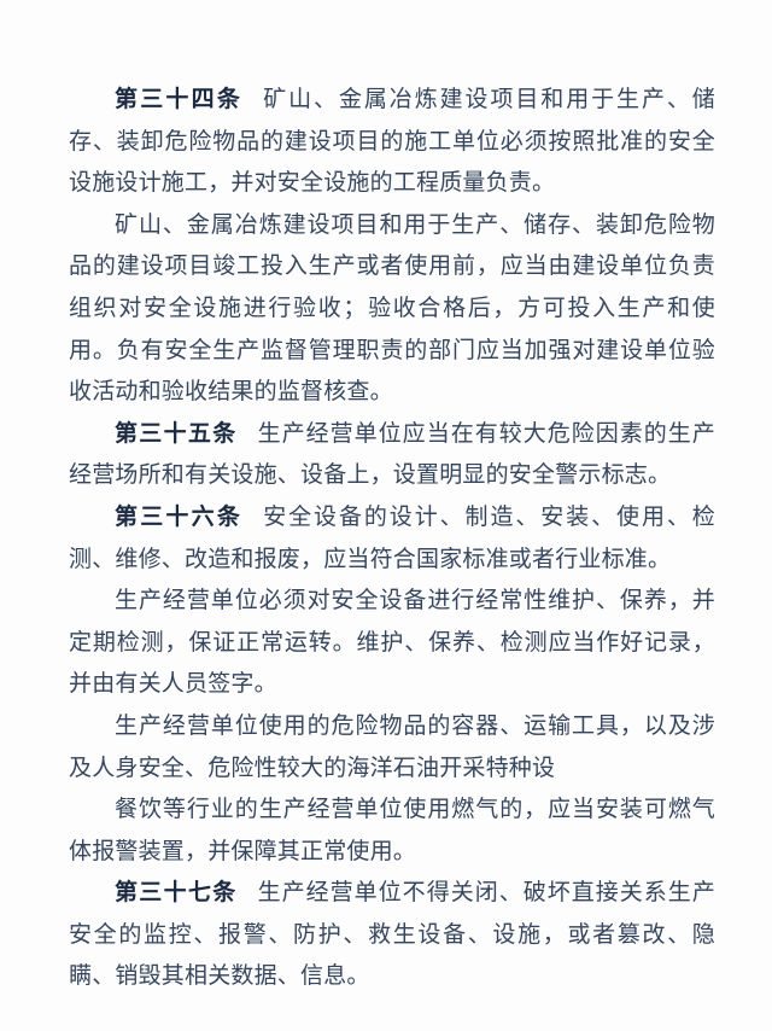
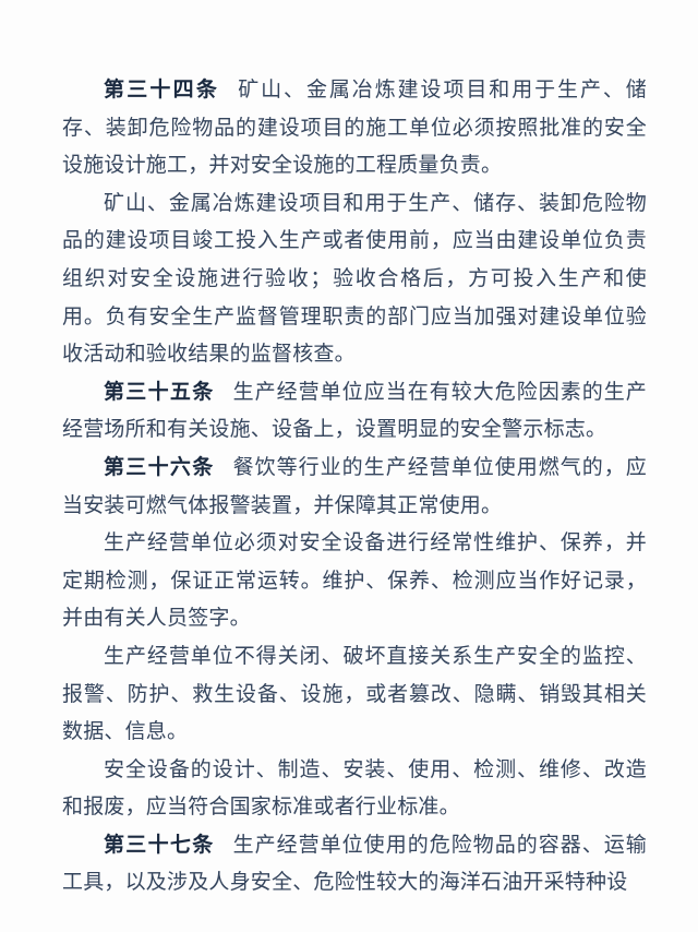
  第三十四条 矿山、金属冶炼建设项目和用于生产、储存、装卸危险物品的建设项目的施工单位必须按照批准的安全设施设计施工，并对安全设施的工程质量负责。
  矿山、金属冶炼建设项目和用于生产、储存、装卸危险物品的建设项目竣工投入生产或者使用前，应当由建设单位负责组织对安全设施进行验收；验收合格后，方可投入生产和使用。负有安全生产监督管理职责的部门应当加强对建设单位验收活动和验收结果的监督核查。
  第三十五条 生产经营单位应当在有较大危险因素的生产经营场所和有关设施、设备上，设置明显的安全警示标志。
- 第三十六条 安全设备的设计、制造、安装、使用、检测、维修、改造和报废，应当符合国家标准或者行业标准。
+ 第三十六条 餐饮等行业的生产经营单位使用燃气的，应当安装可燃气体报警装置，并保障其正常使用。
  生产经营单位必须对安全设备进行经常性维护、保养，并定期检测，保证正常运转。维护、保养、检测应当作好记录，并由有关人员签字。
- 生产经营单位使用的危险物品的容器、运输工具，以及涉及人身安全、危险性较大的海洋石油开采特种设
+ 生产经营单位不得关闭、破坏直接关系生产安全的监控、报警、防护、救生设备、设施，或者篡改、隐瞒、销毁其相关数据、信息。
- 餐饮等行业的生产经营单位使用燃气的，应当安装可燃气体报警装置，并保障其正常使用。
+ 安全设备的设计、制造、安装、使用、检测、维修、改造和报废，应当符合国家标准或者行业标准。
- 第三十七条 生产经营单位不得关闭、破坏直接关系生产安全的监控、报警、防护、救生设备、设施，或者篡改、隐瞒、销毁其相关数据、信息。
+ 第三十七条 生产经营单位使用的危险物品的容器、运输工具，以及涉及人身安全、危险性较大的海洋石油开采特种设
